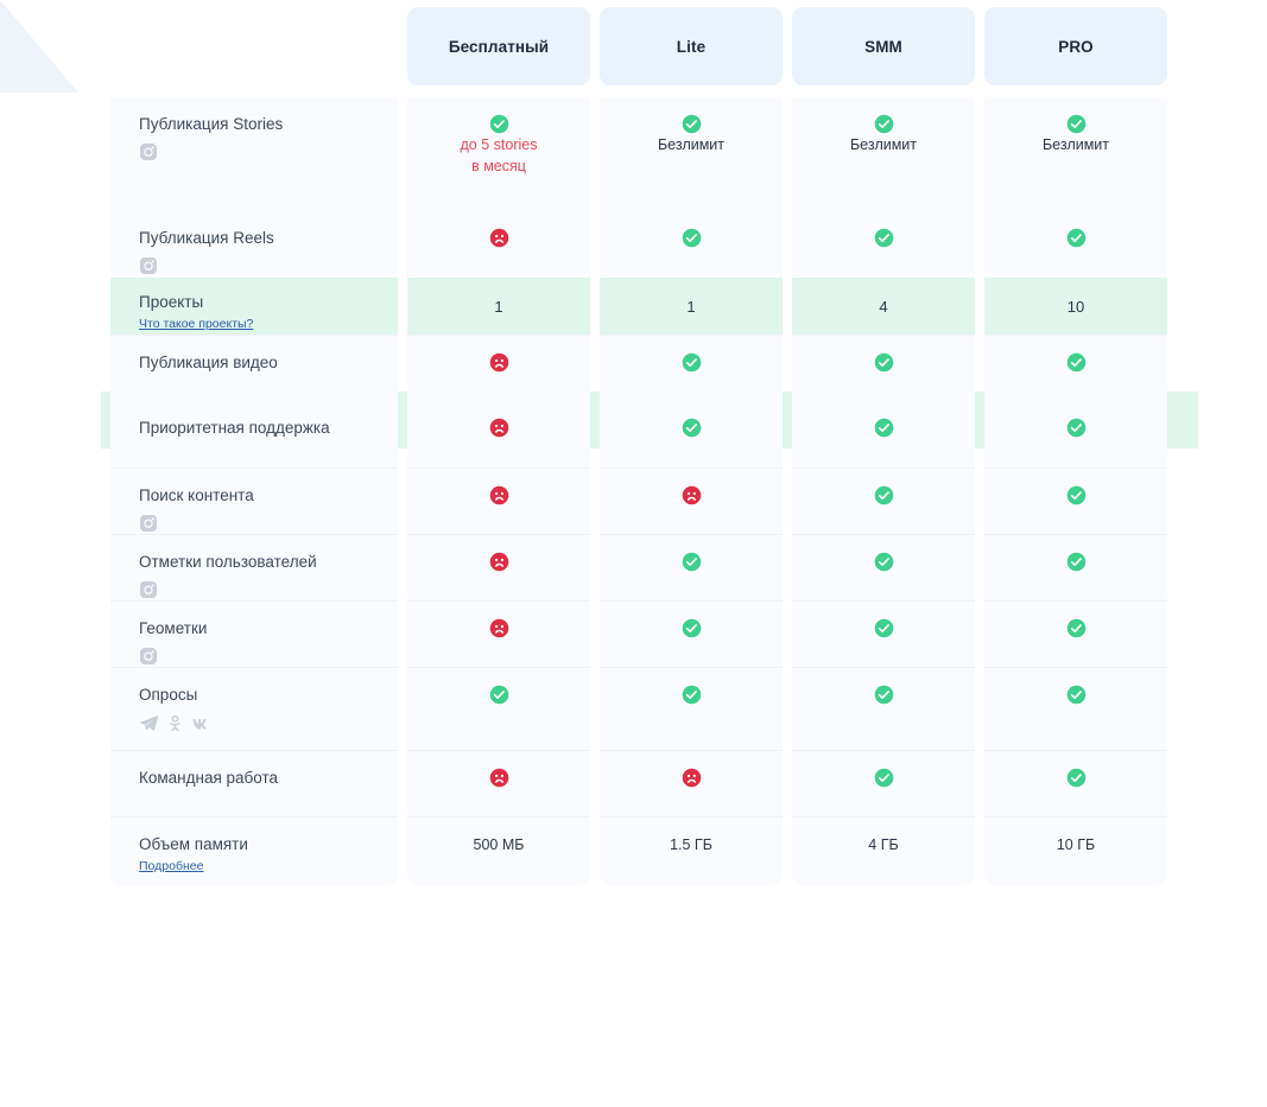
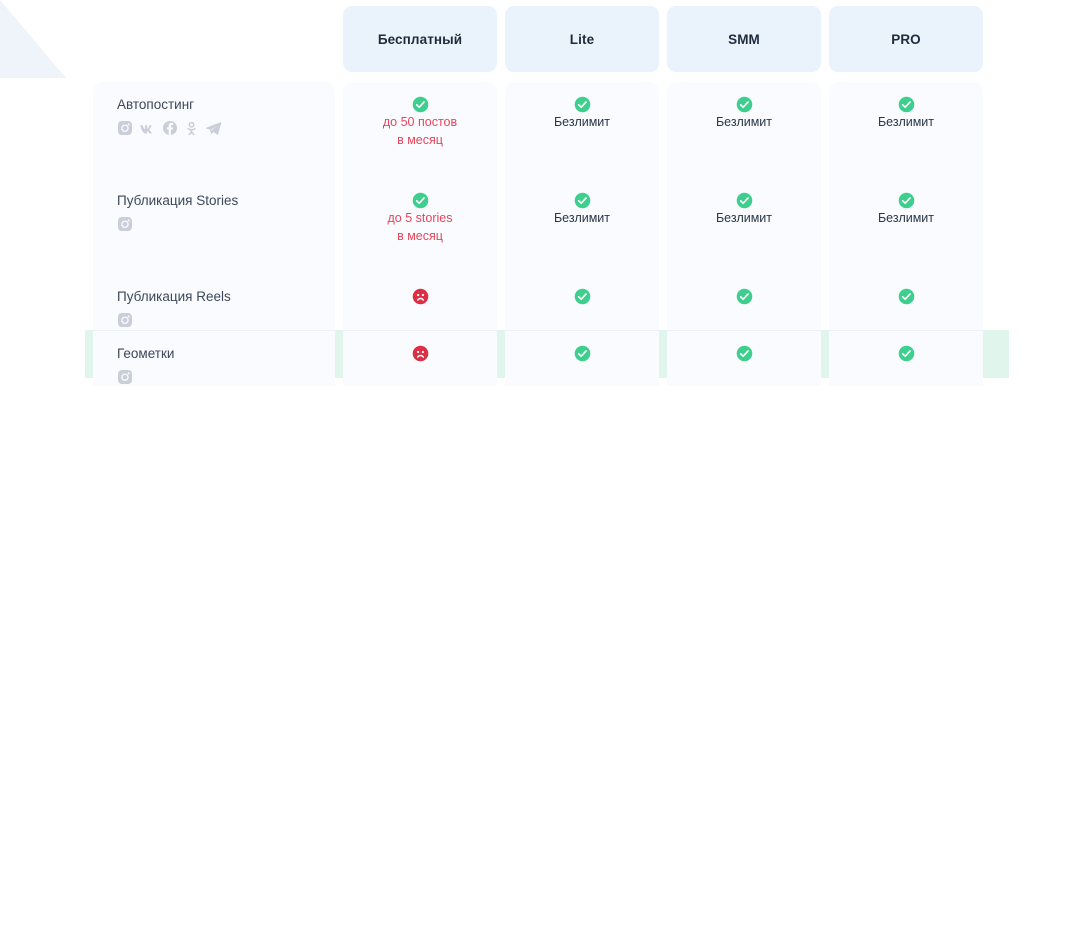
  	Бесплатный	Lite	SMM	PRO
+ Автопостинг	до 50 постовв месяц	Безлимит	Безлимит	Безлимит
  Публикация Stories	до 5 storiesв месяц	Безлимит	Безлимит	Безлимит
  Публикация Reels
- ПроектыЧто такое проекты?	1	1	4	10
- Публикация видео
- Приоритетная поддержка
- Поиск контента
- Отметки пользователей
  Геометки
- Опросы
- Командная работа
- Объем памятиПодробнее	500 МБ	1.5 ГБ	4 ГБ	10 ГБ
